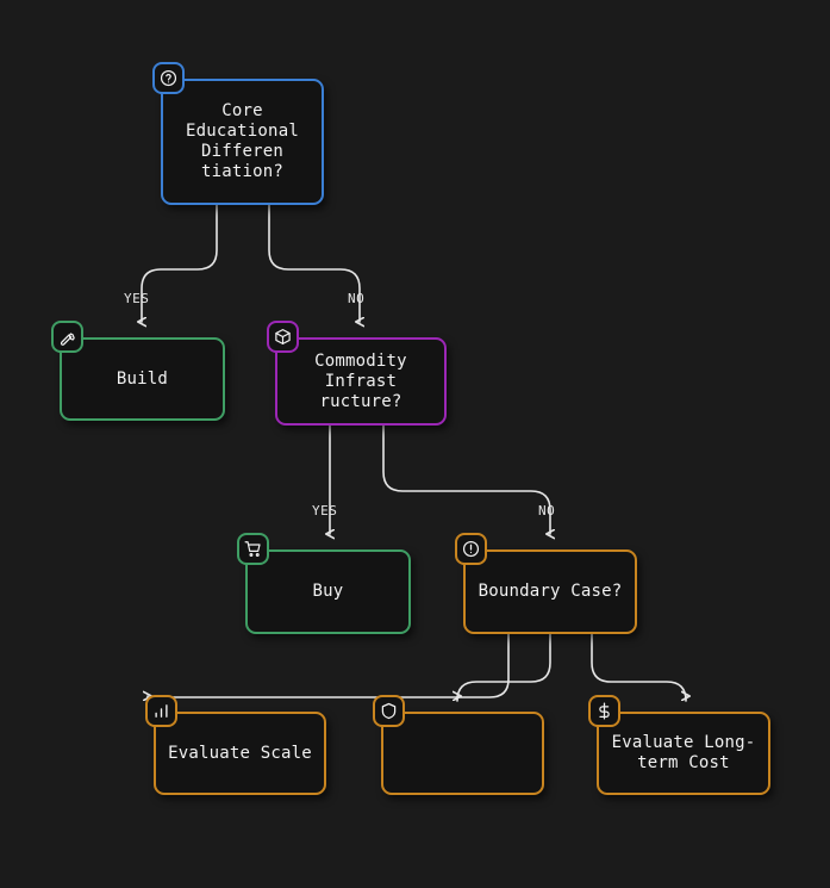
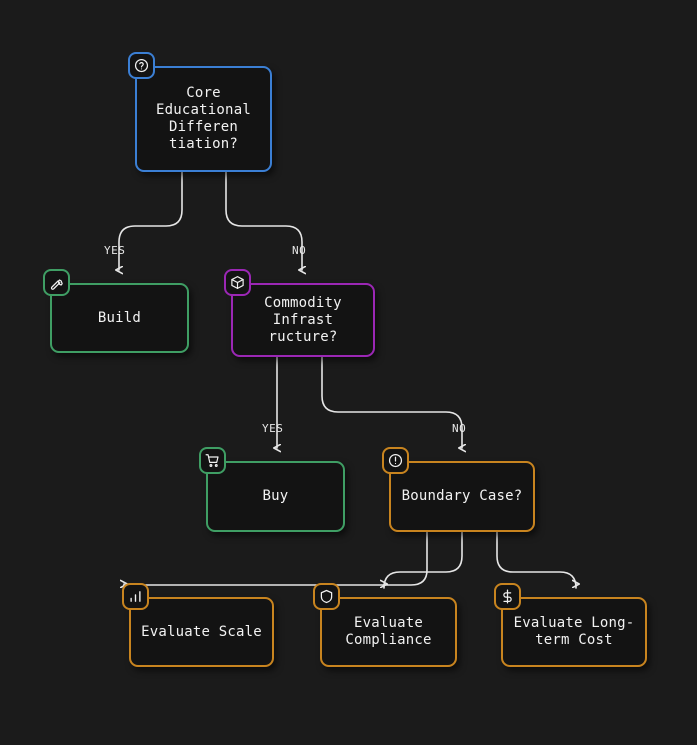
  Core
  Educational
  Differen
  tiation?
  Build
  Commodity
  Infrast
  ructure?
  Buy
  Boundary Case?
  Evaluate Scale
+ Evaluate
+ Compliance
  Evaluate Long-
  term Cost
  YES
  NO
  YES
  NO
